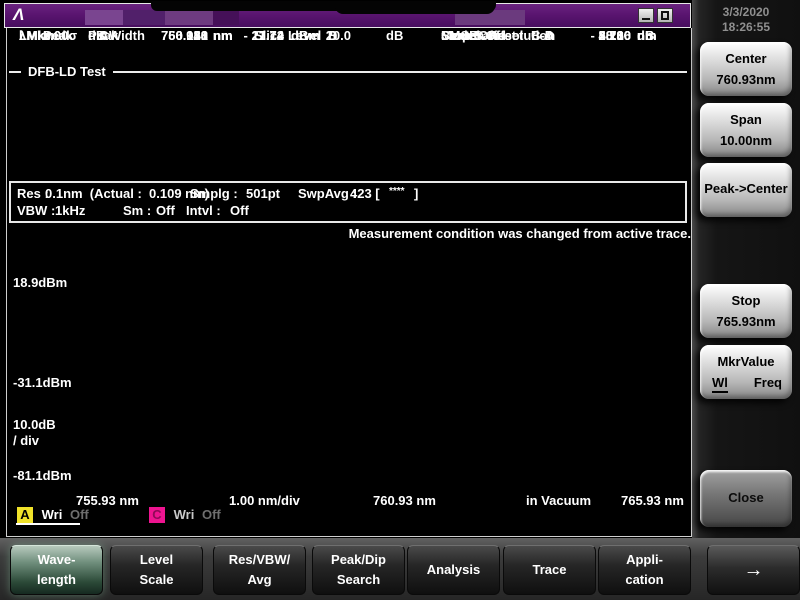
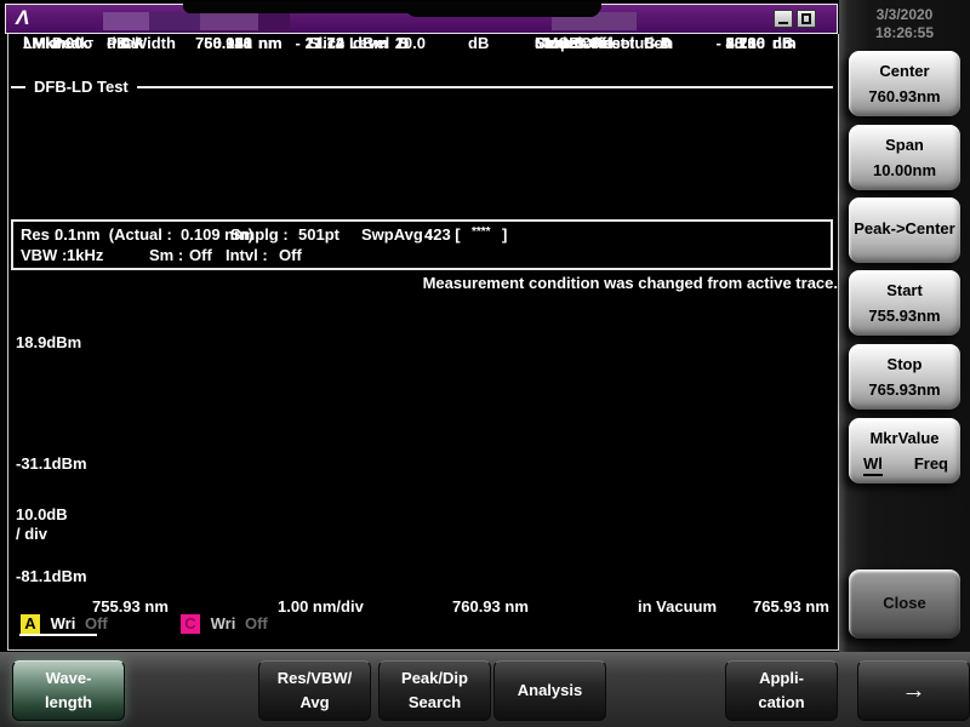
  Λ
  λMkr
  A
  B
  B-A
  LMkr
  C
  D
  C-D
  DFB-LD Test
  Peak
  760.930
  nm
  17.72
  dBm
  2nd
  Peak
  756.150
  - 21.14
  σ
  0.048
  3.00σ
  0.143
  Slice Level
  20.0
  dB
  3.0
  dB Width
  0.121
  SMSR
  38.86
  dB
  Mode Offset
  4.780
  nm
  Stop Band
  5.160
  Center Offset
  - 2.200
  Search Resolution
  0.10
  Res :
  0.1nm (Actual : 0.109 nm)
  Smplg :
  501pt
  SwpAvg :
  423 [
  ****
  ]
  VBW :
  1kHz
  Sm :
  Off
  Intvl :
  Off
  Measurement condition was changed from active trace.
  18.9dBm
  -31.1dBm
  10.0dB
  / div
  -81.1dBm
  755.93 nm
  1.00 nm/div
  760.93 nm
  in Vacuum
  765.93 nm
  A Wri Off
  C Wri Off
  3/3/2020
  18:26:55
  Center
  760.93nm
  Span
  10.00nm
  Peak->Center
+ Start
+ 755.93nm
  Stop
  765.93nm
  MkrValue
  Wl
  Freq
  Close
  Wave-
  length
- Level
- Scale
  Res/VBW/
  Avg
  Peak/Dip
  Search
  Analysis
- Trace
  Appli-
  cation
  →
